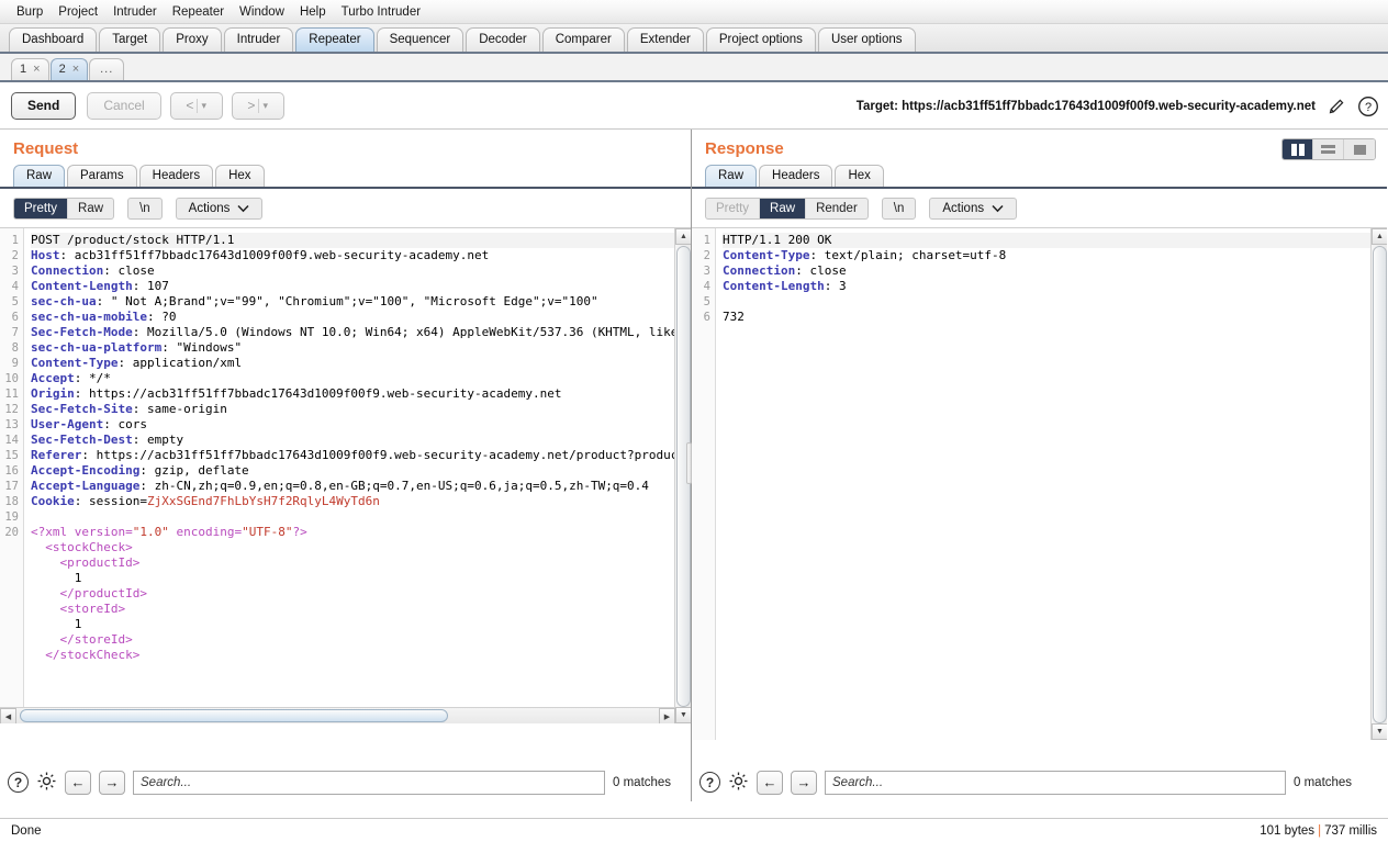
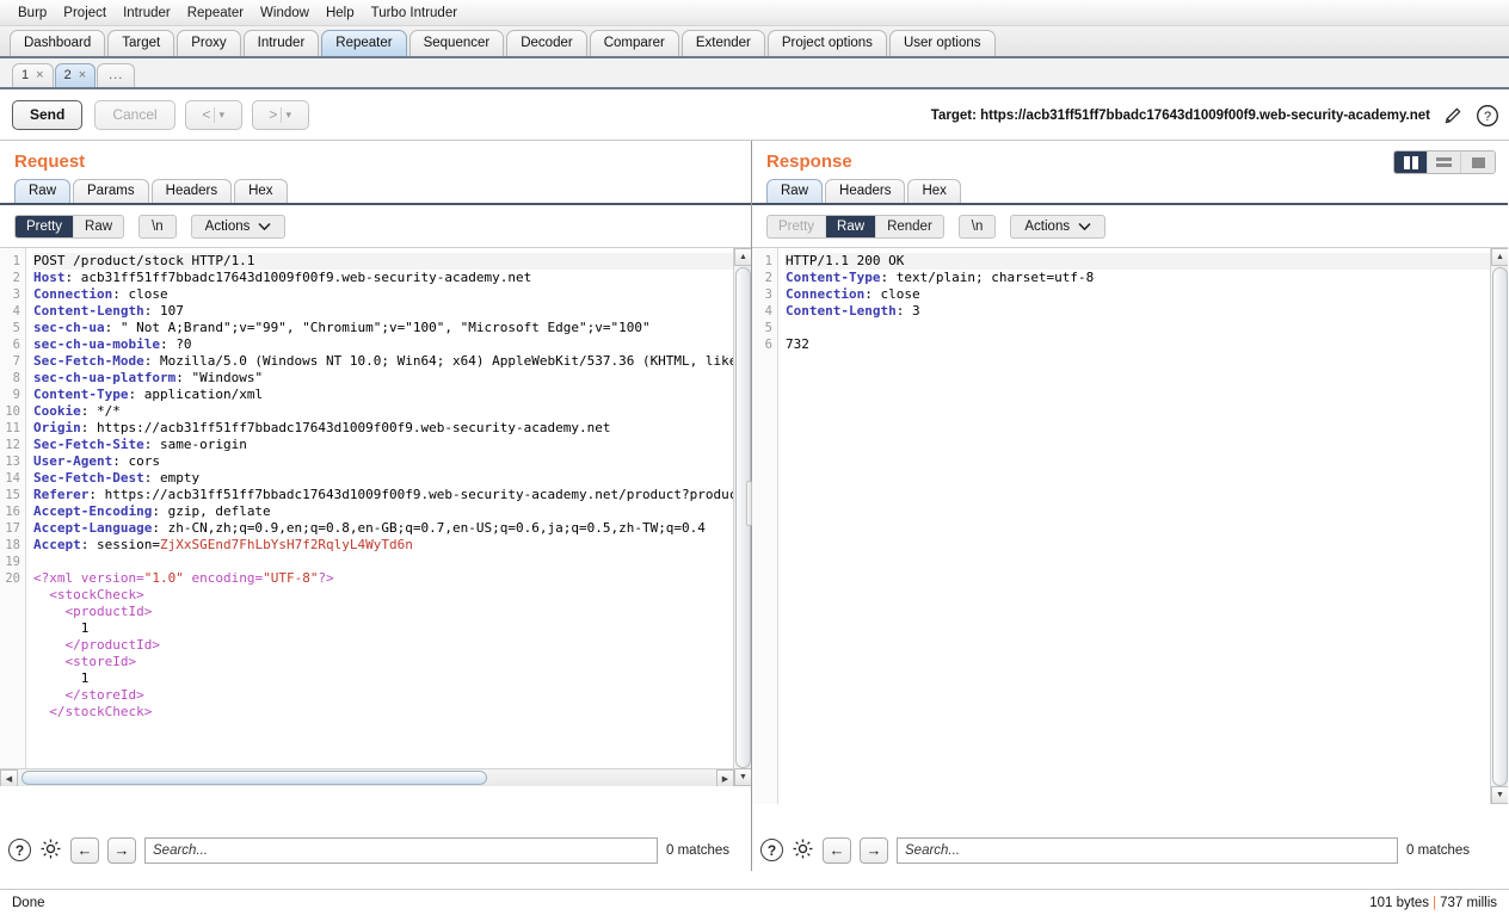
  Burp
  Project
  Intruder
  Repeater
  Window
  Help
  Turbo Intruder
  Dashboard
  Target
  Proxy
  Intruder
  Repeater
  Sequencer
  Decoder
  Comparer
  Extender
  Project options
  User options
  1
  ×
  2
  ×
  ...
  Send
  Cancel
  <
  ▾
  >
  ▾
  Target: https://acb31ff51ff7bbadc17643d1009f00f9.web-security-academy.net
  ?
  Request
  Raw
  Params
  Headers
  Hex
  Pretty
  Raw
  \n
  Actions
  1
  2
  3
  4
  5
  6
  7
  8
  9
  10
  11
  12
  13
  14
  15
  16
  17
  18
  19
  20
  POST /product/stock HTTP/1.1
  Host: acb31ff51ff7bbadc17643d1009f00f9.web-security-academy.net
  Connection: close
  Content-Length: 107
  sec-ch-ua: " Not A;Brand";v="99", "Chromium";v="100", "Microsoft Edge";v="100"
  sec-ch-ua-mobile: ?0
  Sec-Fetch-Mode: Mozilla/5.0 (Windows NT 10.0; Win64; x64) AppleWebKit/537.36 (KHTML, lik
  sec-ch-ua-platform: "Windows"
  Content-Type: application/xml
- Accept: */*
+ Cookie: */*
  Origin: https://acb31ff51ff7bbadc17643d1009f00f9.web-security-academy.net
  Sec-Fetch-Site: same-origin
  User-Agent: cors
  Sec-Fetch-Dest: empty
  Referer: https://acb31ff51ff7bbadc17643d1009f00f9.web-security-academy.net/product?produ
  Accept-Encoding: gzip, deflate
  Accept-Language: zh-CN,zh;q=0.9,en;q=0.8,en-GB;q=0.7,en-US;q=0.6,ja;q=0.5,zh-TW;q=0.4
- Cookie: session=ZjXxSGEnd7FhLbYsH7f2RqlyL4WyTd6n
+ Accept: session=ZjXxSGEnd7FhLbYsH7f2RqlyL4WyTd6n
  <?xml version="1.0" encoding="UTF-8"?>
  <stockCheck>
  <productId>
  1
  </productId>
  <storeId>
  1
  </storeId>
  </stockCheck>
  ?
  ←
  →
  Search...
  0 matches
  Response
  Raw
  Headers
  Hex
  Pretty
  Raw
  Render
  \n
  Actions
  1
  2
  3
  4
  5
  6
  HTTP/1.1 200 OK
  Content-Type: text/plain; charset=utf-8
  Connection: close
  Content-Length: 3
  732
  ?
  ←
  →
  Search...
  0 matches
  Done
  101 bytes | 737 millis
